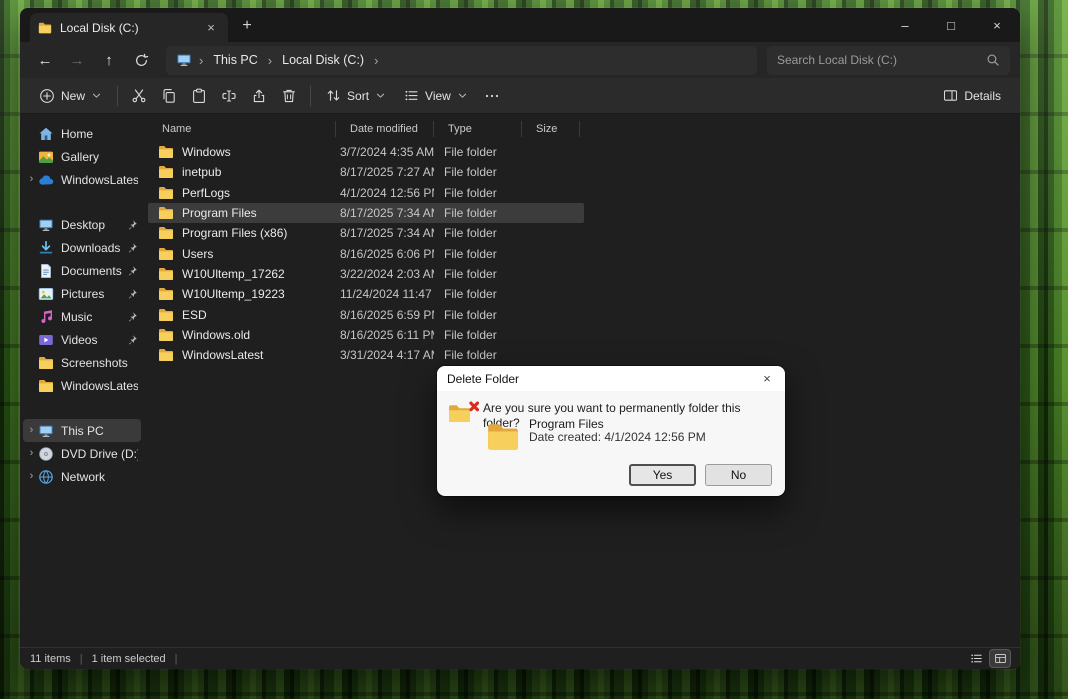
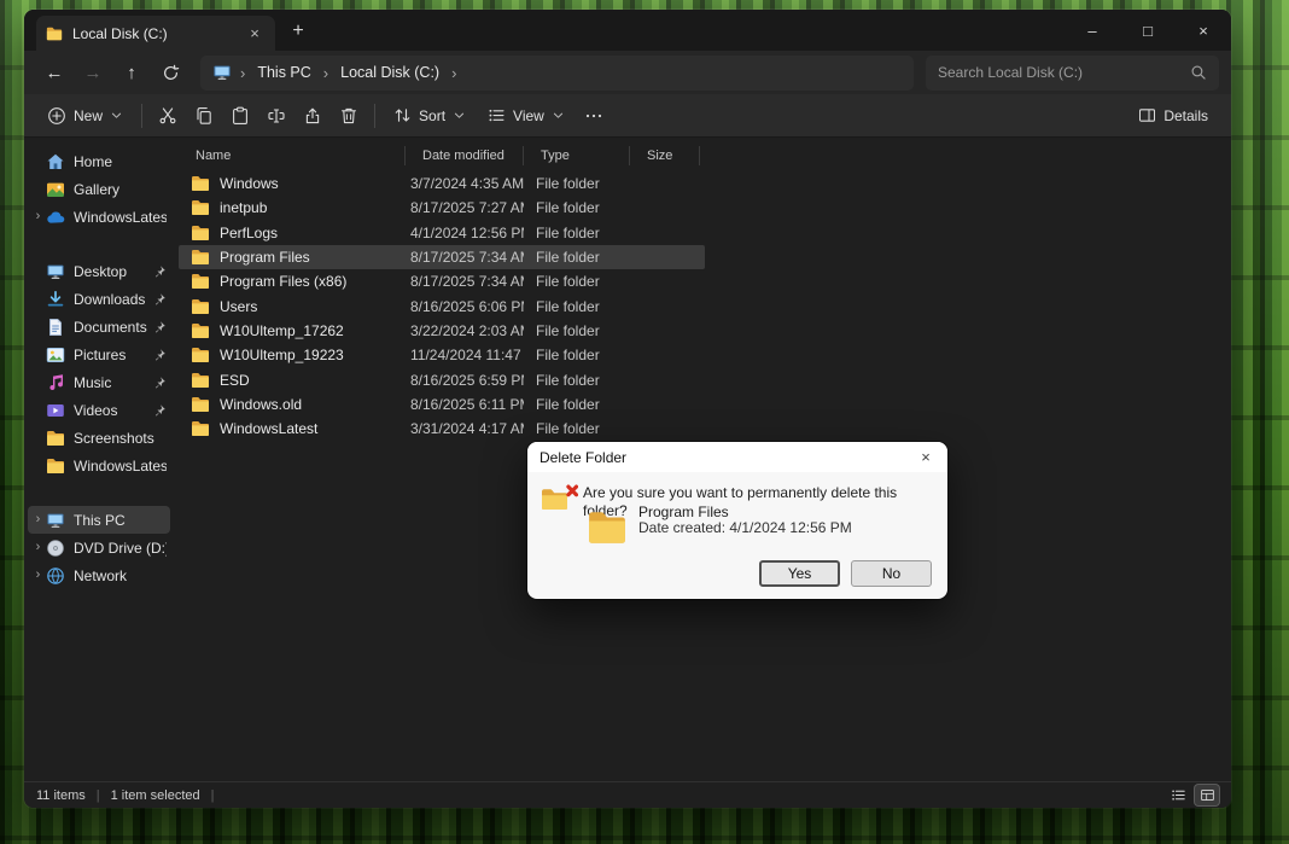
  Local Disk (C:)
  ×
  +
  –
  □
  ×
  ←
  →
  ↑
  ›
  This PC
  ›
  Local Disk (C:)
  ›
  Search Local Disk (C:)
  New
  Sort
  View
  Details
  Home
  Gallery
  ›
  WindowsLates
  Desktop
  Downloads
  Documents
  Pictures
  Music
  Videos
  Screenshots
  WindowsLates
  ›
  This PC
  ›
  DVD Drive (D:
  ›
  Network
  Name
  Date modified
  Type
  Size
  Windows
  3/7/2024 4:35 AM
  File folder
  inetpub
  8/17/2025 7:27 A
  File folder
  PerfLogs
  4/1/2024 12:56 P
  File folder
  Program Files
  8/17/2025 7:34 A
  File folder
  Program Files (x86)
  8/17/2025 7:34 A
  File folder
  Users
  8/16/2025 6:06 P
  File folder
  W10Ultemp_17262
  3/22/2024 2:03 A
  File folder
  W10Ultemp_19223
  11/24/2024 11:47
  File folder
  ESD
  8/16/2025 6:59 P
  File folder
  Windows.old
  8/16/2025 6:11 P
  File folder
  WindowsLatest
  3/31/2024 4:17 A
  File folder
  11 items
  |
  1 item selected
  |
  Delete Folder
  ×
- Are you sure you want to permanently folder this folder?
+ Are you sure you want to permanently delete this folder?
  Program Files
  Date created: 4/1/2024 12:56 PM
  Yes
  No
